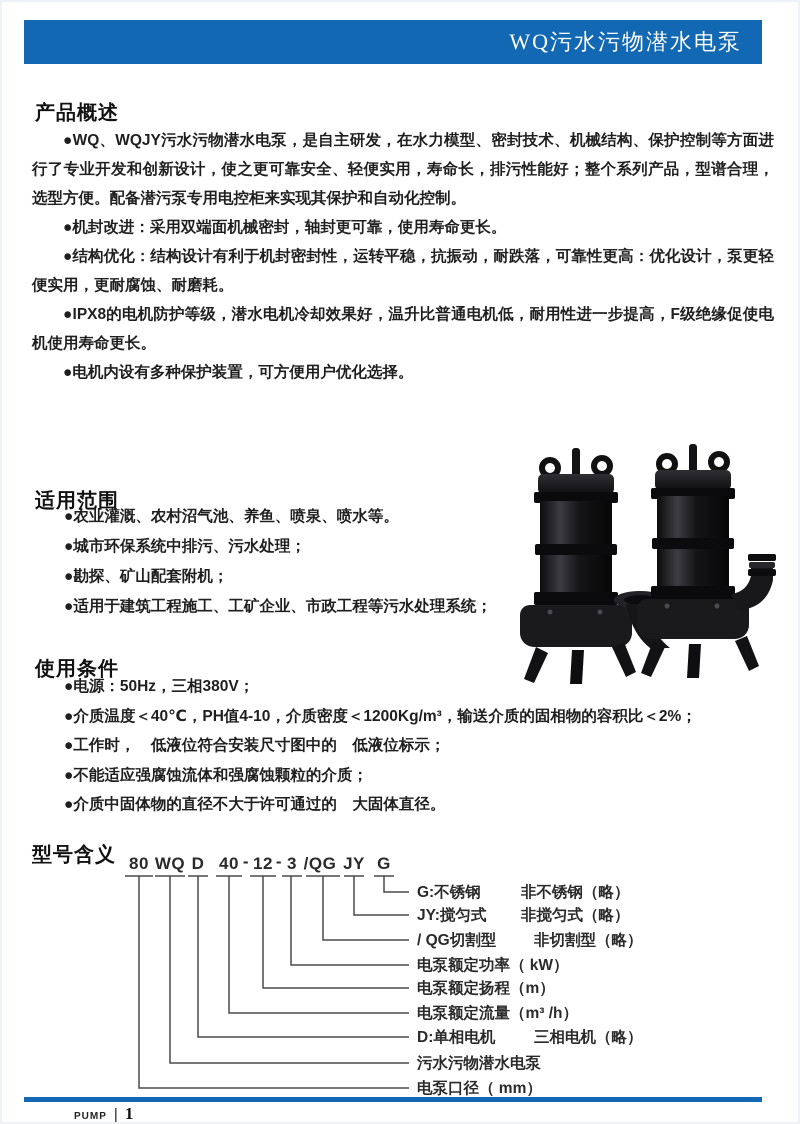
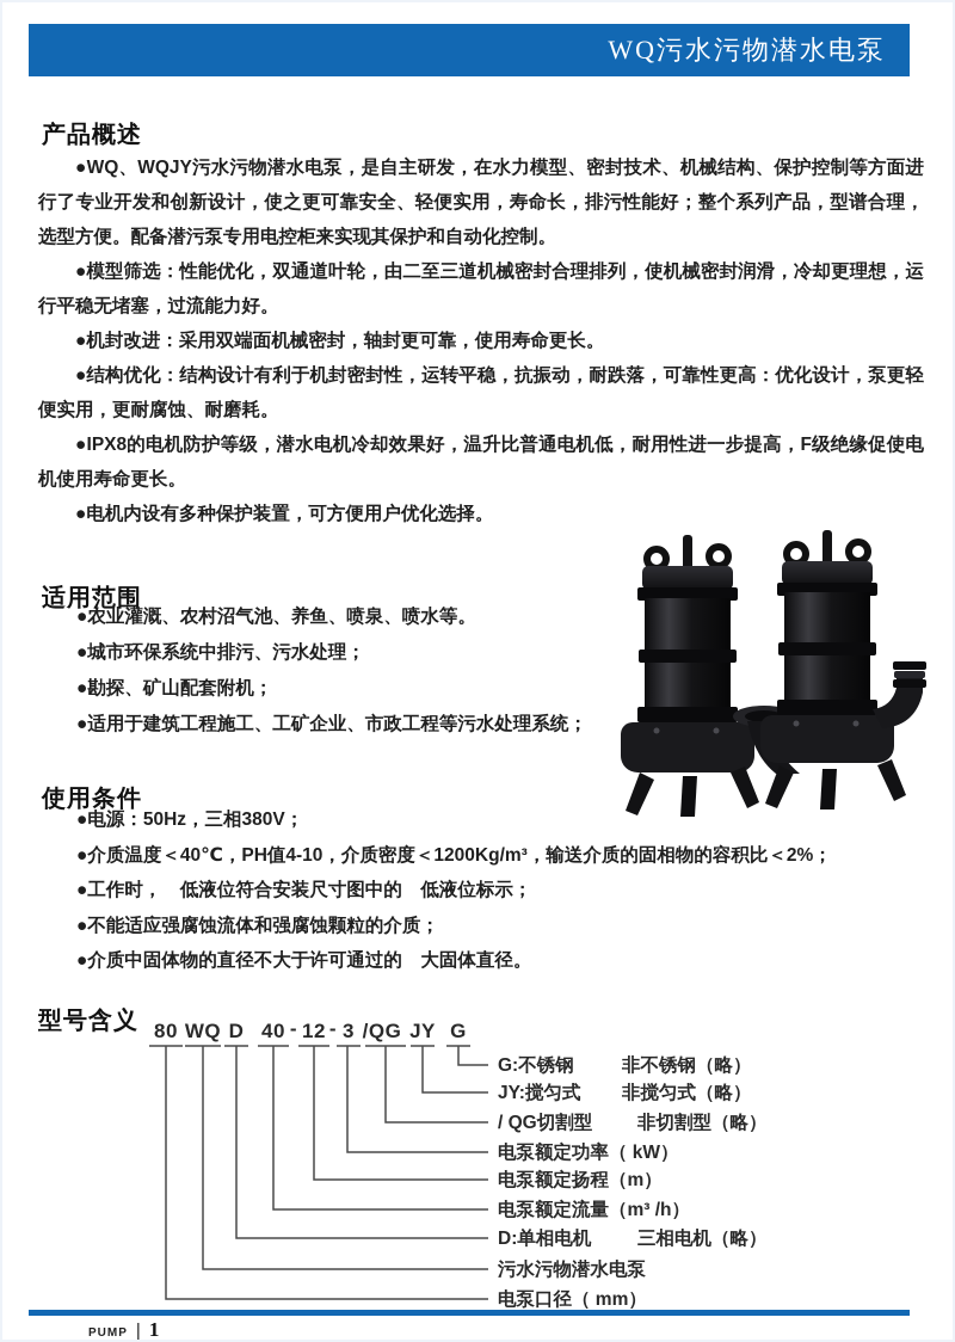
  WQ污水污物潜水电泵
  产品概述
  ●WQ、WQJY污水污物潜水电泵，是自主研发，在水力模型、密封技术、机械结构、保护控制等方面进行了专业开发和创新设计，使之更可靠安全、轻便实用，寿命长，排污性能好；整个系列产品，型谱合理，选型方便。配备潜污泵专用电控柜来实现其保护和自动化控制。
+ ●模型筛选：性能优化，双通道叶轮，由二至三道机械密封合理排列，使机械密封润滑，冷却更理想，运行平稳无堵塞，过流能力好。
  ●机封改进：采用双端面机械密封，轴封更可靠，使用寿命更长。
  ●结构优化：结构设计有利于机封密封性，运转平稳，抗振动，耐跌落，可靠性更高：优化设计，泵更轻便实用，更耐腐蚀、耐磨耗。
  ●IPX8的电机防护等级，潜水电机冷却效果好，温升比普通电机低，耐用性进一步提高，F级绝缘促使电机使用寿命更长。
  ●电机内设有多种保护装置，可方便用户优化选择。
  适用范围
  ●农业灌溉、农村沼气池、养鱼、喷泉、喷水等。
  ●城市环保系统中排污、污水处理；
  ●勘探、矿山配套附机；
  ●适用于建筑工程施工、工矿企业、市政工程等污水处理系统；
  使用条件
  ●电源：50Hz，三相380V；
  ●介质温度＜40℃，PH值4-10，介质密度＜1200Kg/m³，输送介质的固相物的容积比＜2%；
  ●工作时， 低液位符合安装尺寸图中的 低液位标示；
  ●不能适应强腐蚀流体和强腐蚀颗粒的介质；
  ●介质中固体物的直径不大于许可通过的 大固体直径。
  型号含义
  80
  WQ
  D
  40
  -
  12
  -
  3
  /QG
  JY
  G
  G:不锈钢
  非不锈钢（略）
  JY:搅匀式
  非搅匀式（略）
  / QG切割型
  非切割型（略）
  电泵额定功率（ kW）
  电泵额定扬程（m）
  电泵额定流量（m³ /h）
  D:单相电机
  三相电机（略）
  污水污物潜水电泵
  电泵口径（ mm）
  PUMP
  |
  1
